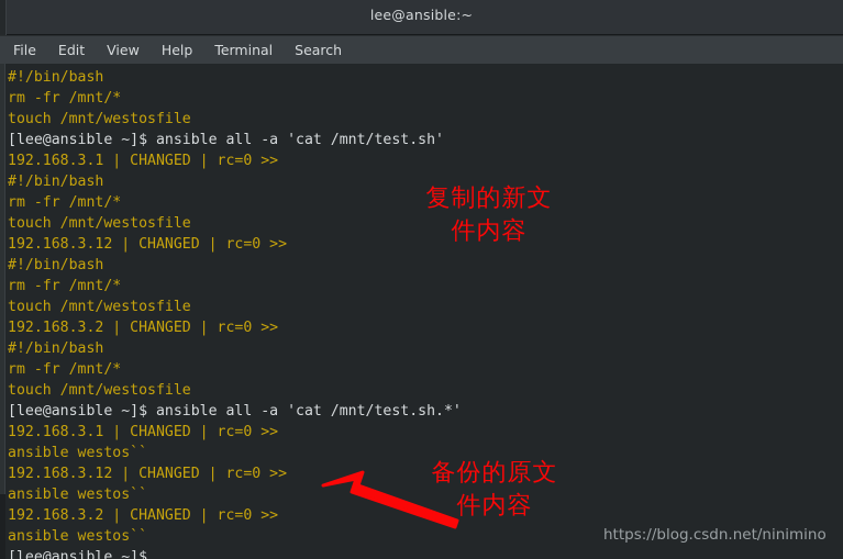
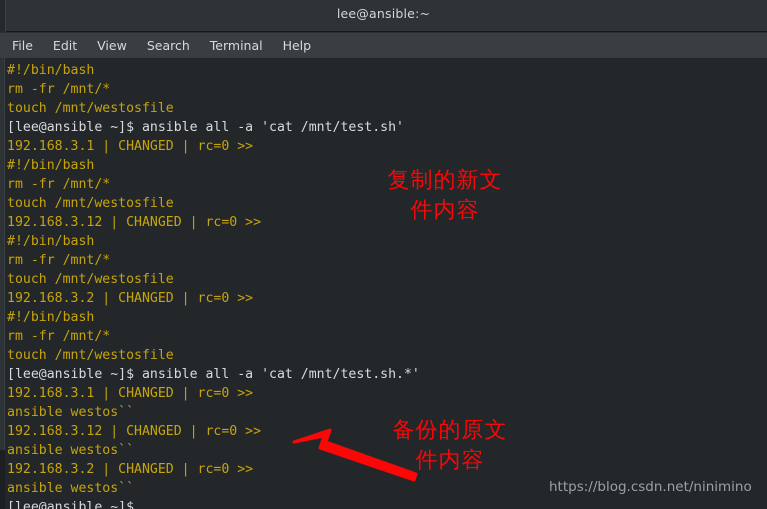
  lee@ansible:~
  File
  Edit
  View
- Help
+ Search
  Terminal
- Search
+ Help
  #!/bin/bash
  rm -fr /mnt/*
  touch /mnt/westosfile
  [lee@ansible ~]$ ansible all -a 'cat /mnt/test.sh'
  192.168.3.1 | CHANGED | rc=0 >>
  #!/bin/bash
  rm -fr /mnt/*
  touch /mnt/westosfile
  192.168.3.12 | CHANGED | rc=0 >>
  #!/bin/bash
  rm -fr /mnt/*
  touch /mnt/westosfile
  192.168.3.2 | CHANGED | rc=0 >>
  #!/bin/bash
  rm -fr /mnt/*
  touch /mnt/westosfile
  [lee@ansible ~]$ ansible all -a 'cat /mnt/test.sh.*'
  192.168.3.1 | CHANGED | rc=0 >>
  ansible westos``
  192.168.3.12 | CHANGED | rc=0 >>
  ansible westos``
  192.168.3.2 | CHANGED | rc=0 >>
  ansible westos``
  [lee@ansible ~]$
  复制的新文
  件内容
  备份的原文
  件内容
  https://blog.csdn.net/ninimino
